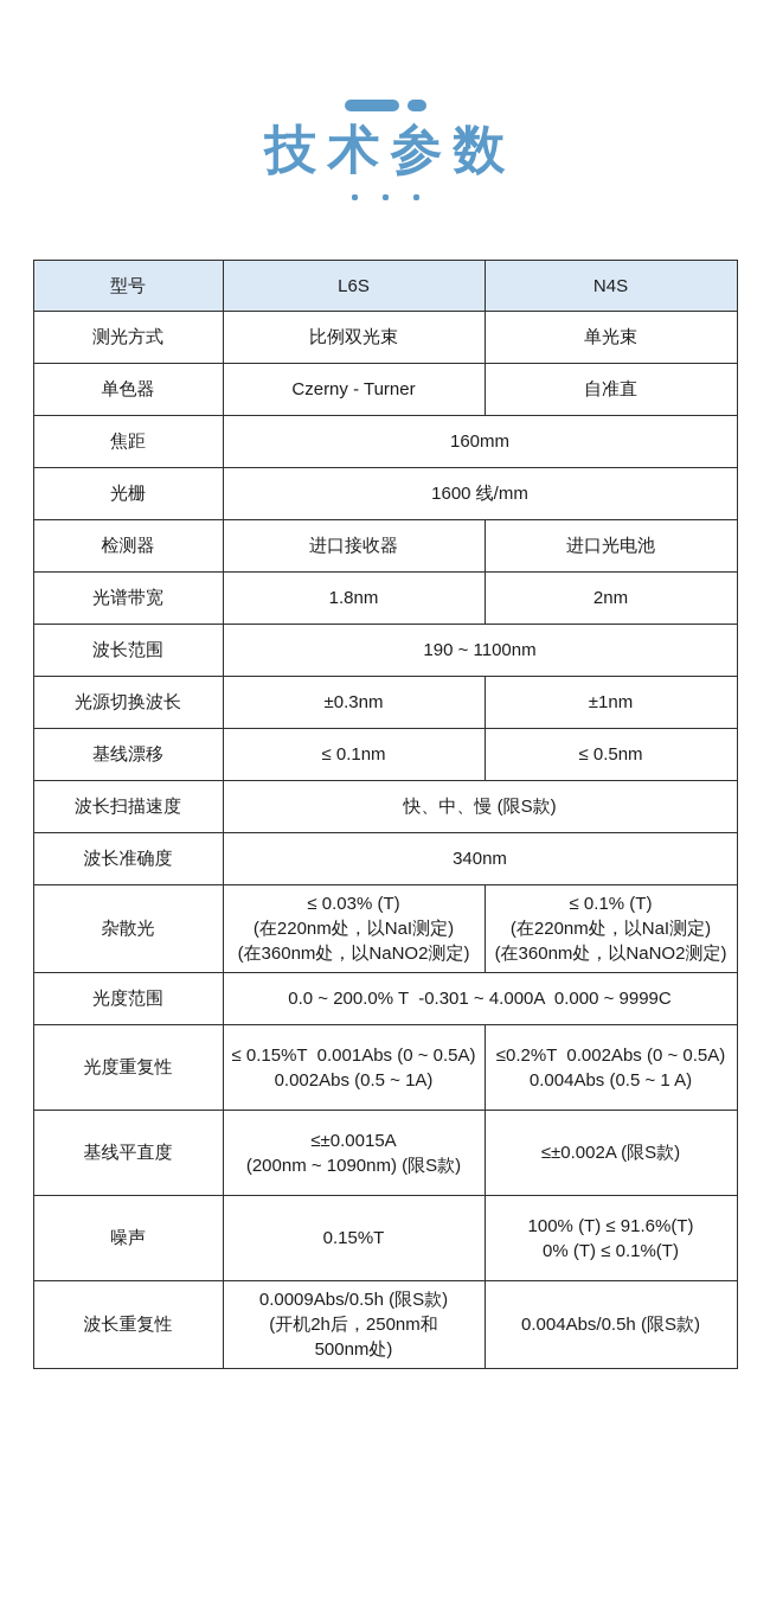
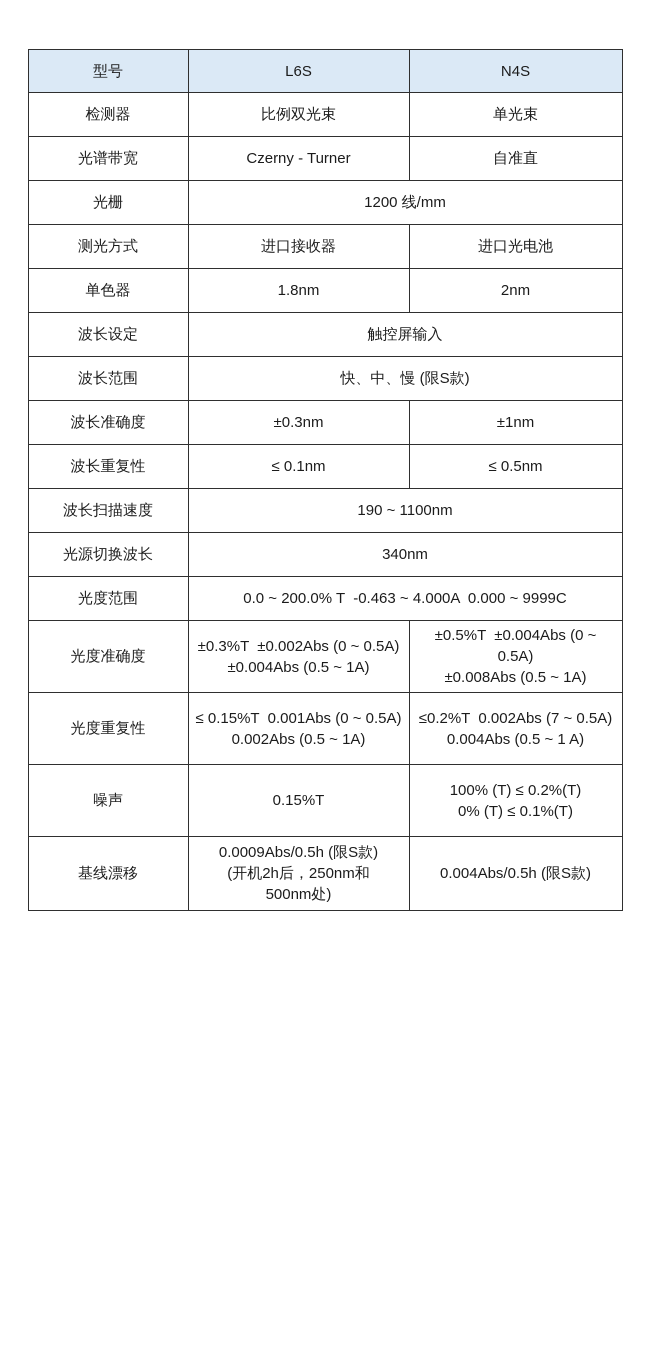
- 技术参数
  型号	L6S	N4S
- 测光方式	比例双光束	单光束
+ 检测器	比例双光束	单光束
- 单色器	Czerny - Turner	自准直
+ 光谱带宽	Czerny - Turner	自准直
- 焦距	160mm
- 光栅	1600 线/mm
+ 光栅	1200 线/mm
- 检测器	进口接收器	进口光电池
+ 测光方式	进口接收器	进口光电池
- 光谱带宽	1.8nm	2nm
+ 单色器	1.8nm	2nm
+ 波长设定	触控屏输入
- 波长范围	190 ~ 1100nm
+ 波长范围	快、中、慢 (限S款)
- 光源切换波长	±0.3nm	±1nm
+ 波长准确度	±0.3nm	±1nm
- 基线漂移	≤ 0.1nm	≤ 0.5nm
+ 波长重复性	≤ 0.1nm	≤ 0.5nm
- 波长扫描速度	快、中、慢 (限S款)
+ 波长扫描速度	190 ~ 1100nm
- 波长准确度	340nm
+ 光源切换波长	340nm
- 杂散光	≤ 0.03% (T) (在220nm处，以NaI测定) (在360nm处，以NaNO2测定)	≤ 0.1% (T) (在220nm处，以NaI测定) (在360nm处，以NaNO2测定)
- 光度范围	0.0 ~ 200.0% T -0.301 ~ 4.000A 0.000 ~ 9999C
+ 光度范围	0.0 ~ 200.0% T -0.463 ~ 4.000A 0.000 ~ 9999C
+ 光度准确度	±0.3%T ±0.002Abs (0 ~ 0.5A) ±0.004Abs (0.5 ~ 1A)	±0.5%T ±0.004Abs (0 ~ 0.5A) ±0.008Abs (0.5 ~ 1A)
- 光度重复性	≤ 0.15%T 0.001Abs (0 ~ 0.5A) 0.002Abs (0.5 ~ 1A)	≤0.2%T 0.002Abs (0 ~ 0.5A) 0.004Abs (0.5 ~ 1 A)
+ 光度重复性	≤ 0.15%T 0.001Abs (0 ~ 0.5A) 0.002Abs (0.5 ~ 1A)	≤0.2%T 0.002Abs (7 ~ 0.5A) 0.004Abs (0.5 ~ 1 A)
- 基线平直度	≤±0.0015A (200nm ~ 1090nm) (限S款)	≤±0.002A (限S款)
- 噪声	0.15%T	100% (T) ≤ 91.6%(T) 0% (T) ≤ 0.1%(T)
+ 噪声	0.15%T	100% (T) ≤ 0.2%(T) 0% (T) ≤ 0.1%(T)
- 波长重复性	0.0009Abs/0.5h (限S款) (开机2h后，250nm和 500nm处)	0.004Abs/0.5h (限S款)
+ 基线漂移	0.0009Abs/0.5h (限S款) (开机2h后，250nm和 500nm处)	0.004Abs/0.5h (限S款)
